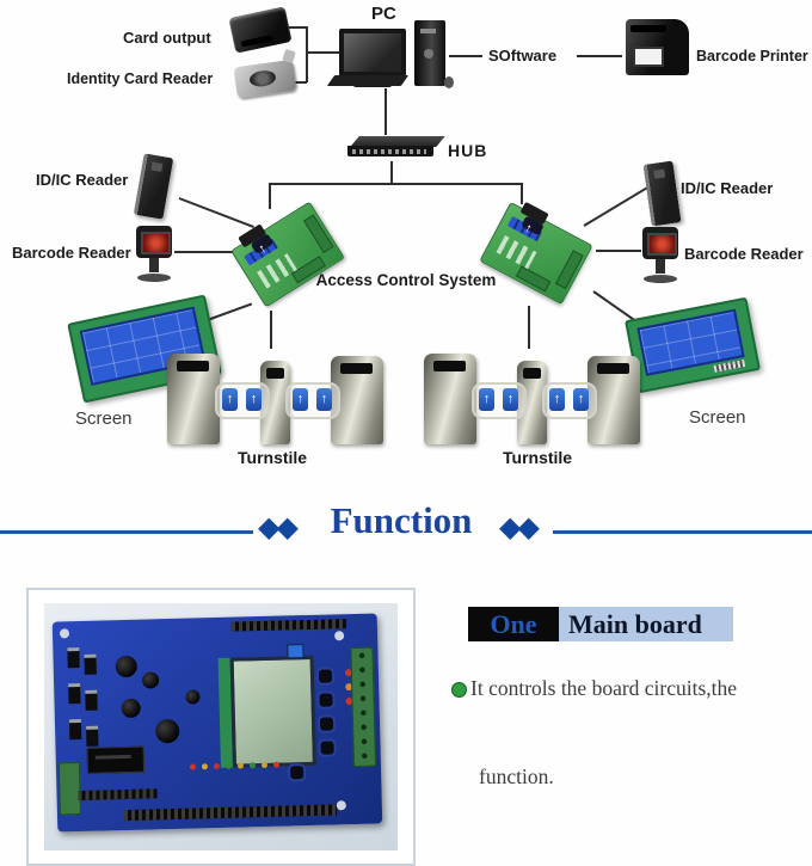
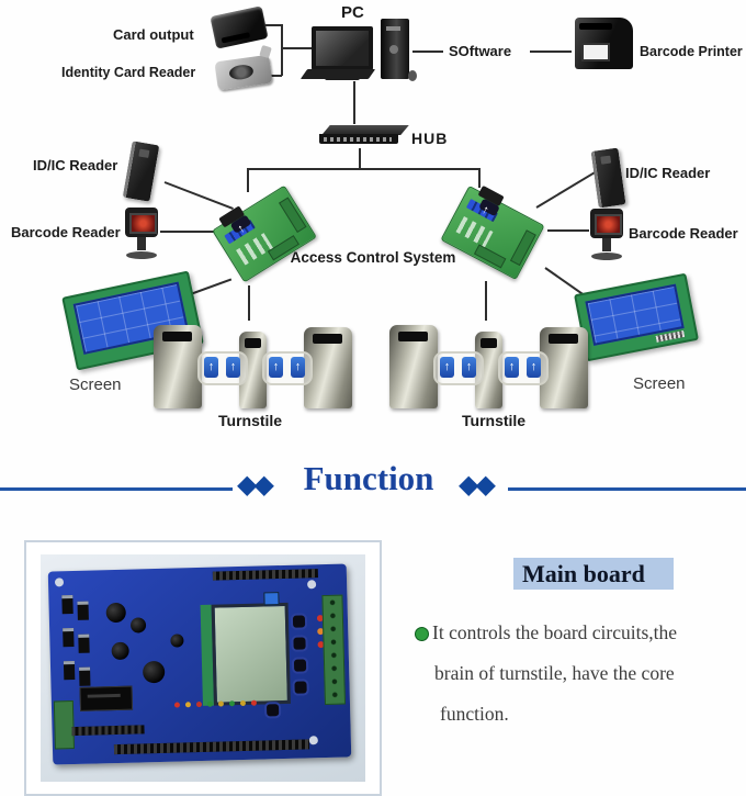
  Card output
  Identity Card Reader
  PC
  SOftware
  Barcode Printer
  HUB
  Access Control System
  ID/IC Reader
  Barcode Reader
  ID/IC Reader
  Barcode Reader
  Screen
  Screen
  Turnstile
  Turnstile
  ◆◆
  Function
  ◆◆
- One
  Main board
  It controls the board circuits,the
+ brain of turnstile, have the core
  function.
